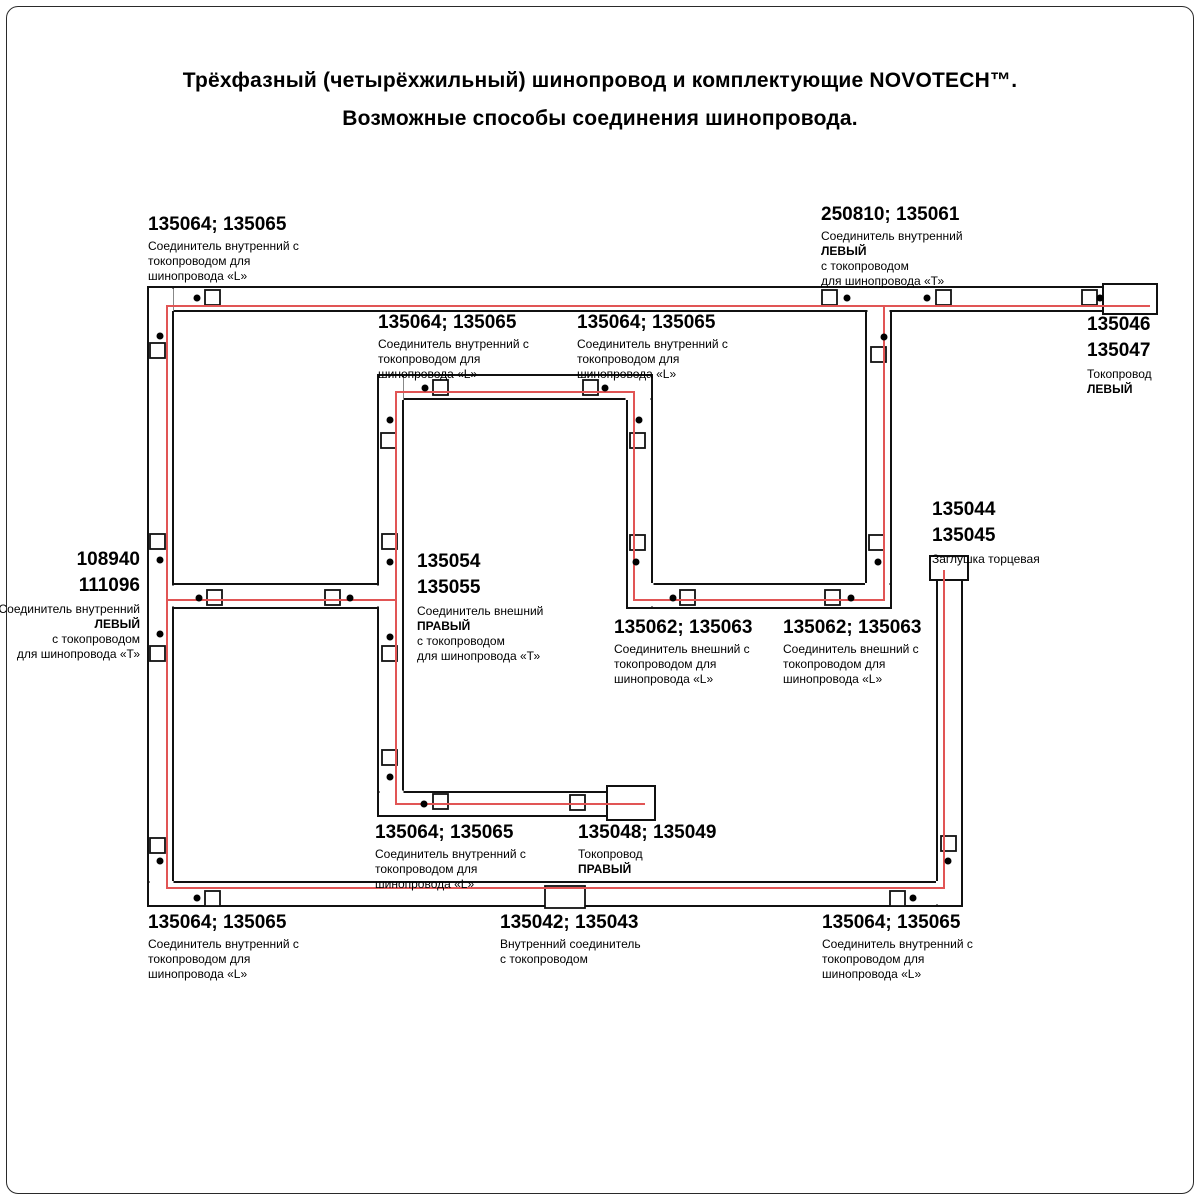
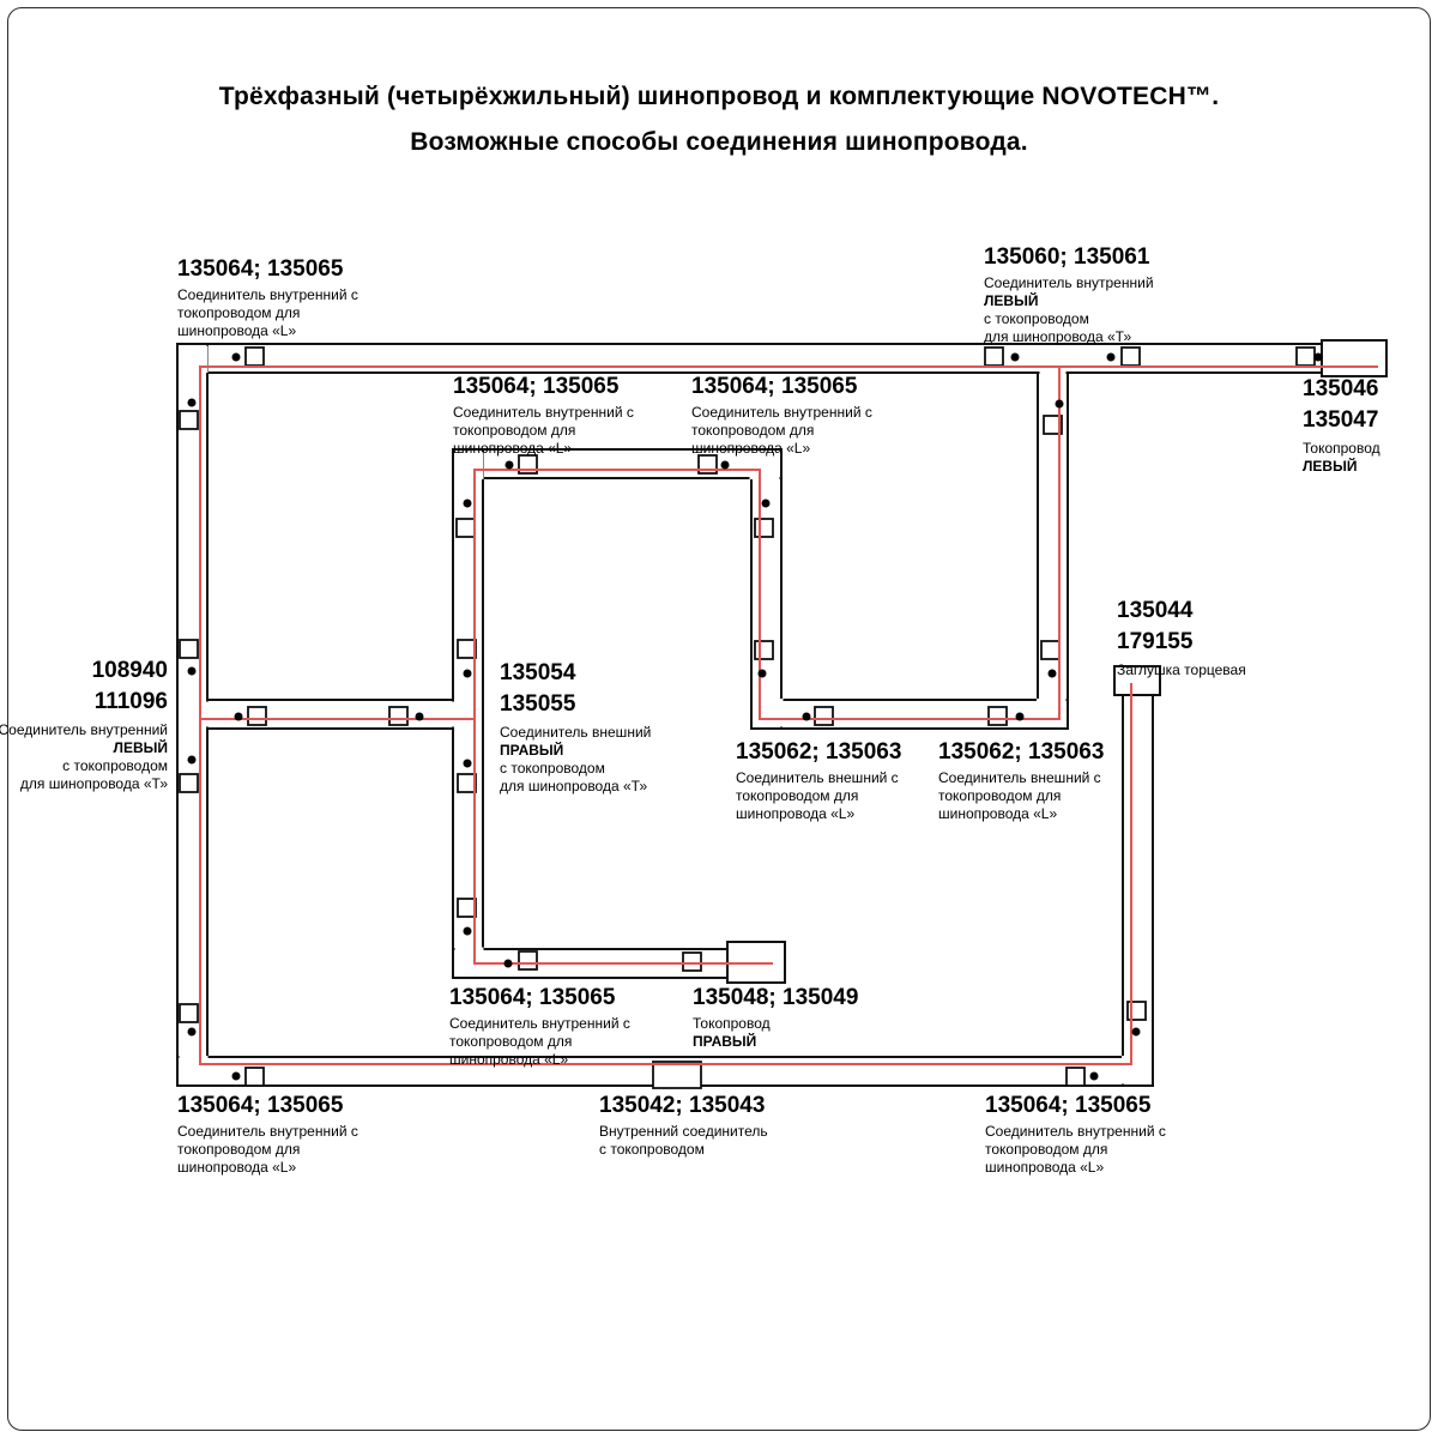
  Трёхфазный (четырёхжильный) шинопровод и комплектующие NOVOTECH™.
  Возможные способы соединения шинопровода.
  135064; 135065
  Соединитель внутренний с
  токопроводом для
  шинопровода «L»
- 250810; 135061
+ 135060; 135061
  Соединитель внутренний
  ЛЕВЫЙ
  с токопроводом
  для шинопровода «Т»
  135046
  135047
  Токопровод
  ЛЕВЫЙ
  135064; 135065
  Соединитель внутренний с
  токопроводом для
  шинопровода «L»
  135064; 135065
  Соединитель внутренний с
  токопроводом для
  шинопровода «L»
  108940
  111096
  Соединитель внутренний
  ЛЕВЫЙ
  с токопроводом
  для шинопровода «Т»
  135054
  135055
  Соединитель внешний
  ПРАВЫЙ
  с токопроводом
  для шинопровода «Т»
  135062; 135063
  Соединитель внешний с
  токопроводом для
  шинопровода «L»
  135062; 135063
  Соединитель внешний с
  токопроводом для
  шинопровода «L»
  135044
- 135045
+ 179155
  Заглушка торцевая
  135064; 135065
  Соединитель внутренний с
  токопроводом для
  шинопровода «L»
  135048; 135049
  Токопровод
  ПРАВЫЙ
  135064; 135065
  Соединитель внутренний с
  токопроводом для
  шинопровода «L»
  135042; 135043
  Внутренний соединитель
  с токопроводом
  135064; 135065
  Соединитель внутренний с
  токопроводом для
  шинопровода «L»
